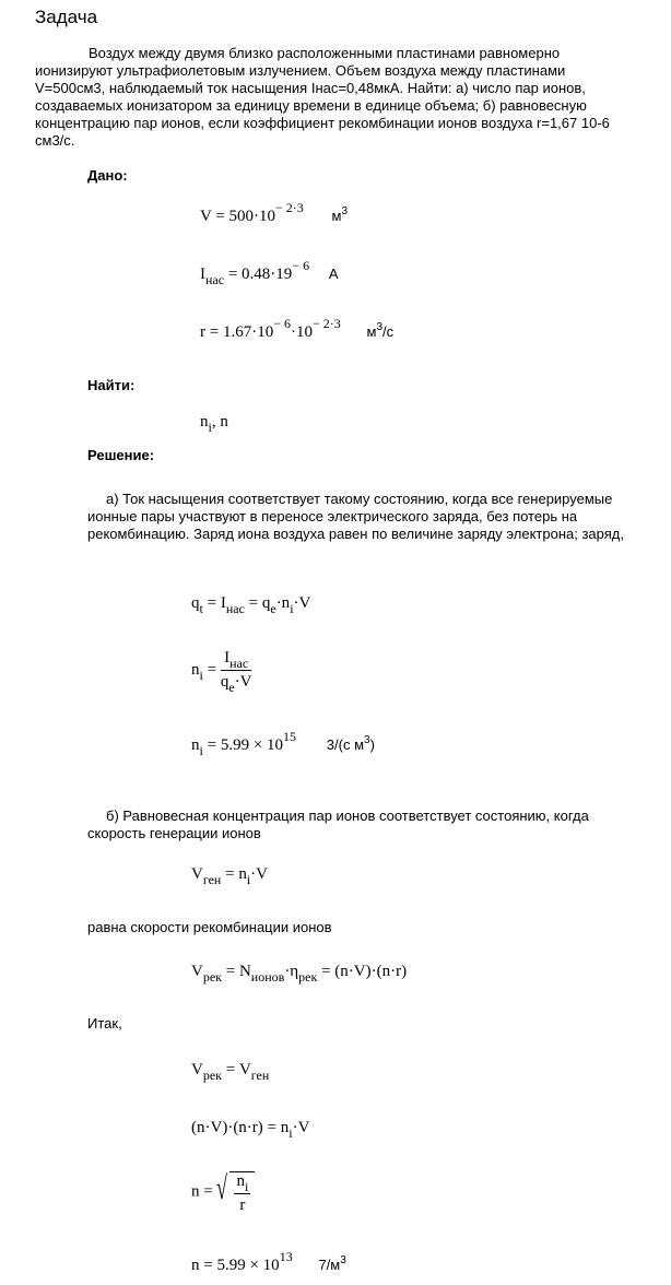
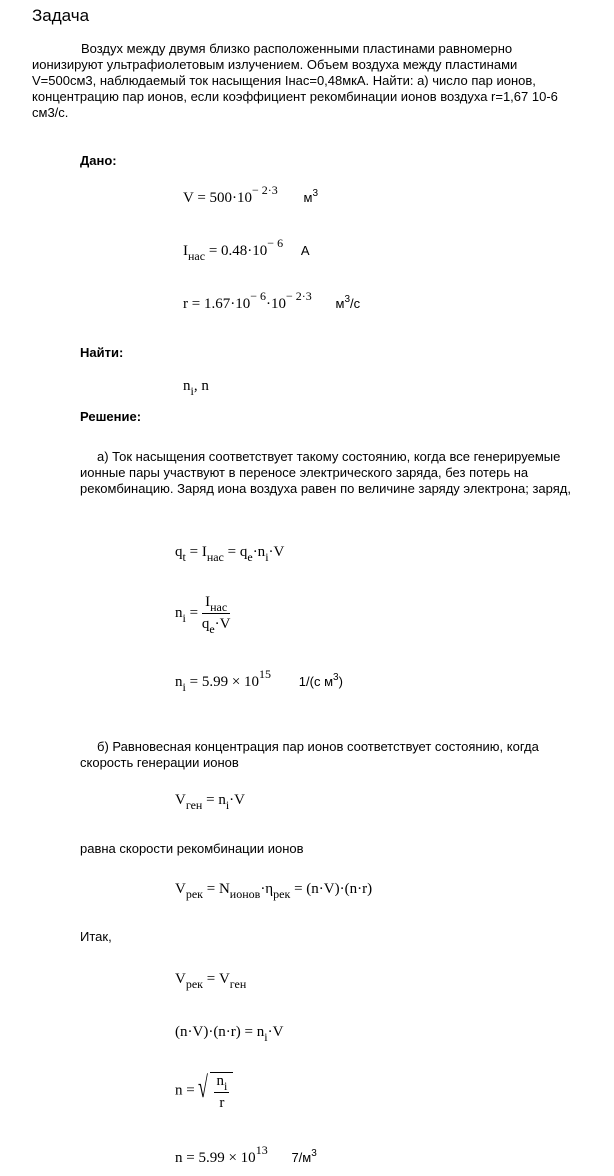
  Задача
  Воздух между двумя близко расположенными пластинами равномерно
  ионизируют ультрафиолетовым излучением. Объем воздуха между пластинами
  V=500см3, наблюдаемый ток насыщения Iнас=0,48мкА. Найти: а) число пар ионов,
- создаваемых ионизатором за единицу времени в единице объема; б) равновесную
  концентрацию пар ионов, если коэффициент рекомбинации ионов воздуха r=1,67 10-6
  см3/с.
  Дано:
  V = 500·10− 2·3 м3
- Iнас = 0.48·19− 6 А
+ Iнас = 0.48·10− 6 А
  r = 1.67·10− 6·10− 2·3 м3/с
  Найти:
  ni, n
  Решение:
  а) Ток насыщения соответствует такому состоянию, когда все генерируемые
  ионные пары участвуют в переносе электрического заряда, без потерь на
  рекомбинацию. Заряд иона воздуха равен по величине заряду электрона; заряд,
  qt = Iнас = qe·ni·V
  ni =
  Iнас
  qe·V
- ni = 5.99 × 1015 3/(с м3)
+ ni = 5.99 × 1015 1/(с м3)
  б) Равновесная концентрация пар ионов соответствует состоянию, когда
  скорость генерации ионов
  Vген = ni·V
  равна скорости рекомбинации ионов
  Vрек = Nионов·ηрек = (n·V)·(n·r)
  Итак,
  Vрек = Vген
  (n·V)·(n·r) = ni·V
  n =
  √
  ni
  r
  n = 5.99 × 1013 7/м3
